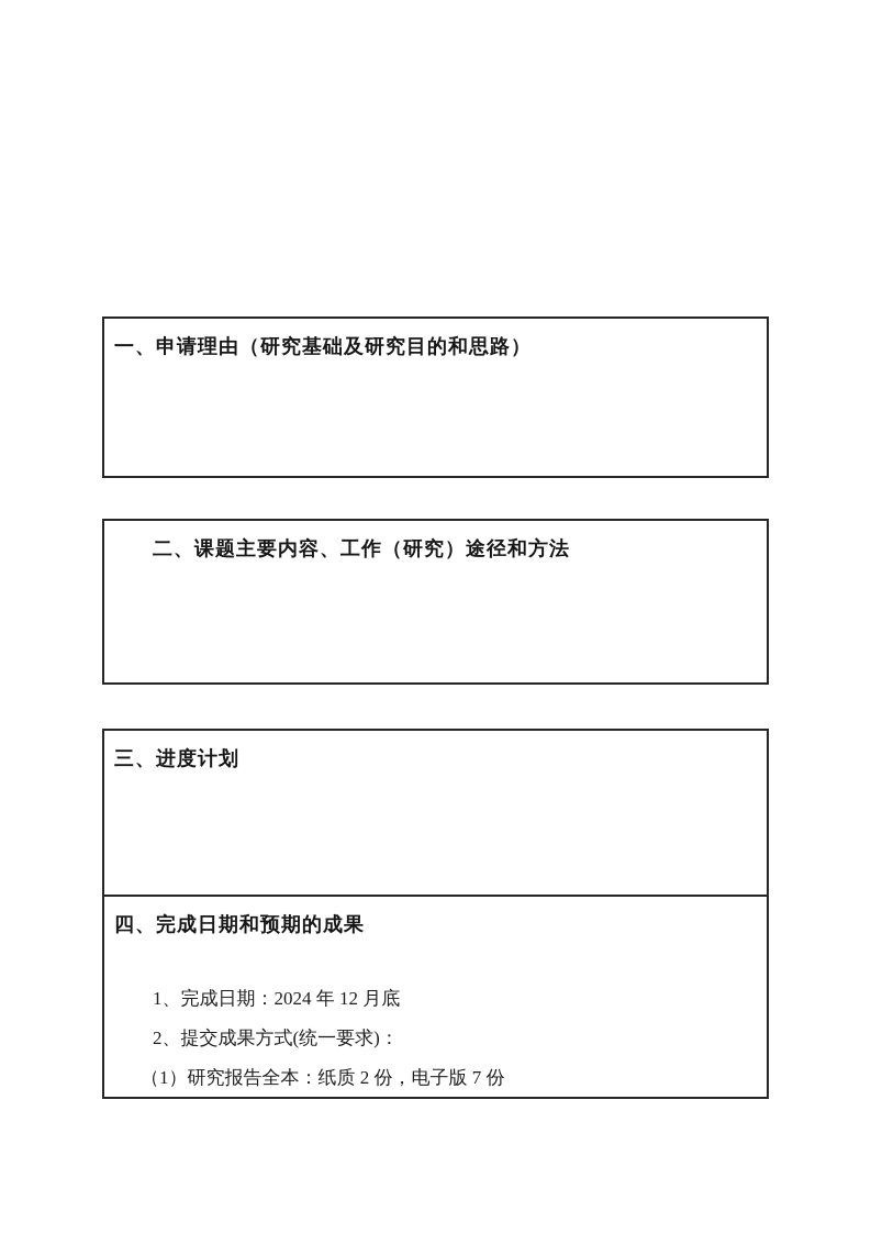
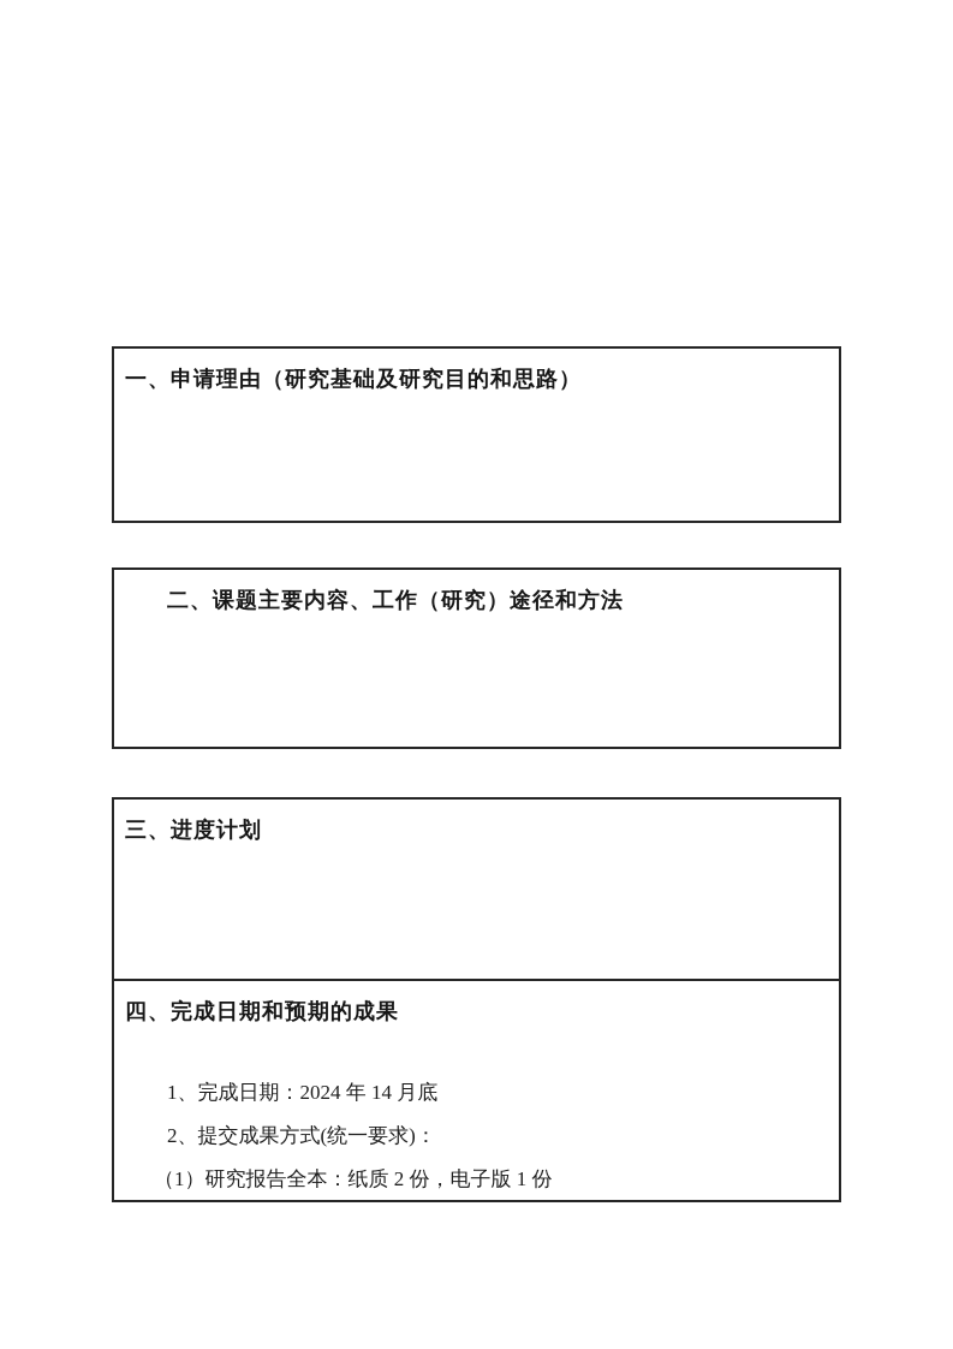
  一、申请理由（研究基础及研究目的和思路）
  二、课题主要内容、工作（研究）途径和方法
  三、进度计划
  四、完成日期和预期的成果
- 1、完成日期：2024 年 12 月底
+ 1、完成日期：2024 年 14 月底
  2、提交成果方式(统一要求)：
- （1）研究报告全本：纸质 2 份，电子版 7 份
+ （1）研究报告全本：纸质 2 份，电子版 1 份
